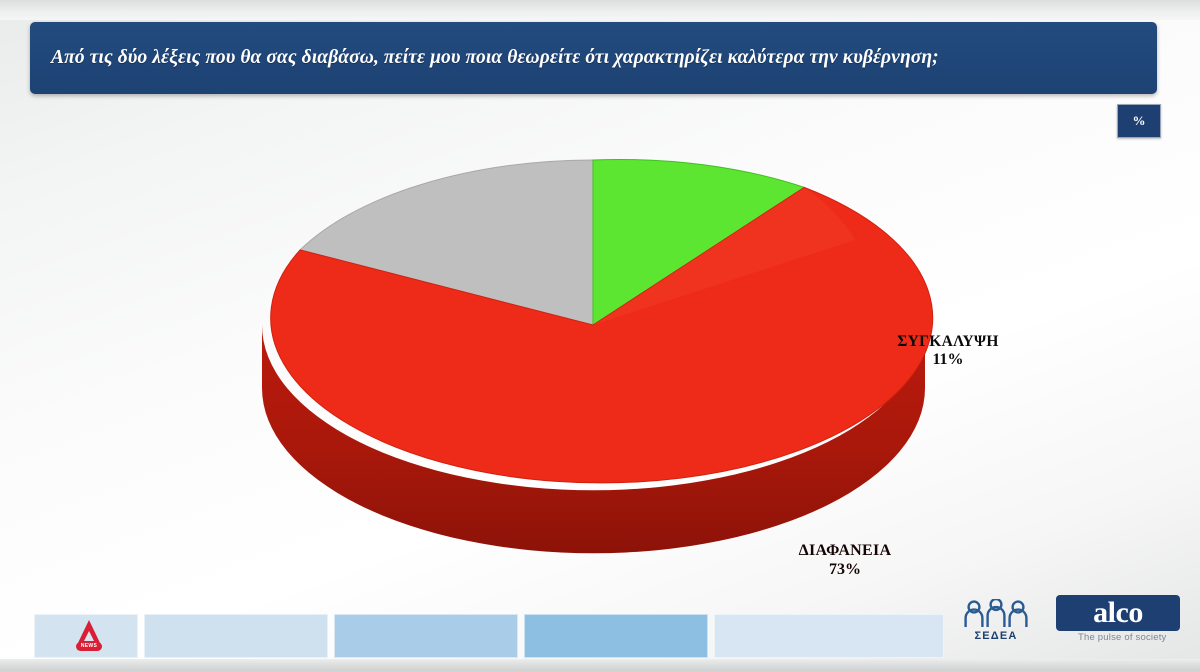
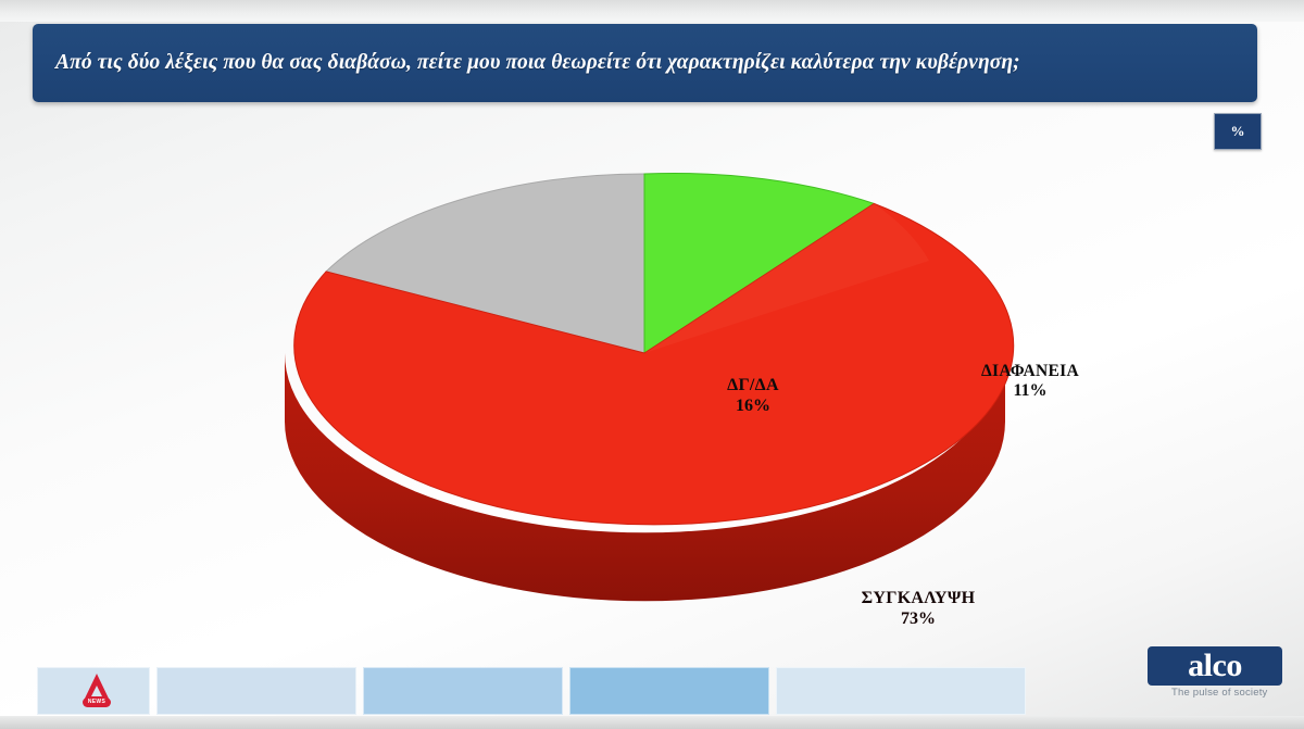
  Από τις δύο λέξεις που θα σας διαβάσω, πείτε μου ποια θεωρείτε ότι χαρακτηρίζει καλύτερα την κυβέρνηση;
  %
- ΣΥΓΚΑΛΥΨΗ
+ ΔΙΑΦΑΝΕΙΑ
  11%
+ ΔΓ/ΔΑ
+ 16%
- ΔΙΑΦΑΝΕΙΑ
+ ΣΥΓΚΑΛΥΨΗ
  73%
- ΣΕΔΕΑ
  alco
  The pulse of society
